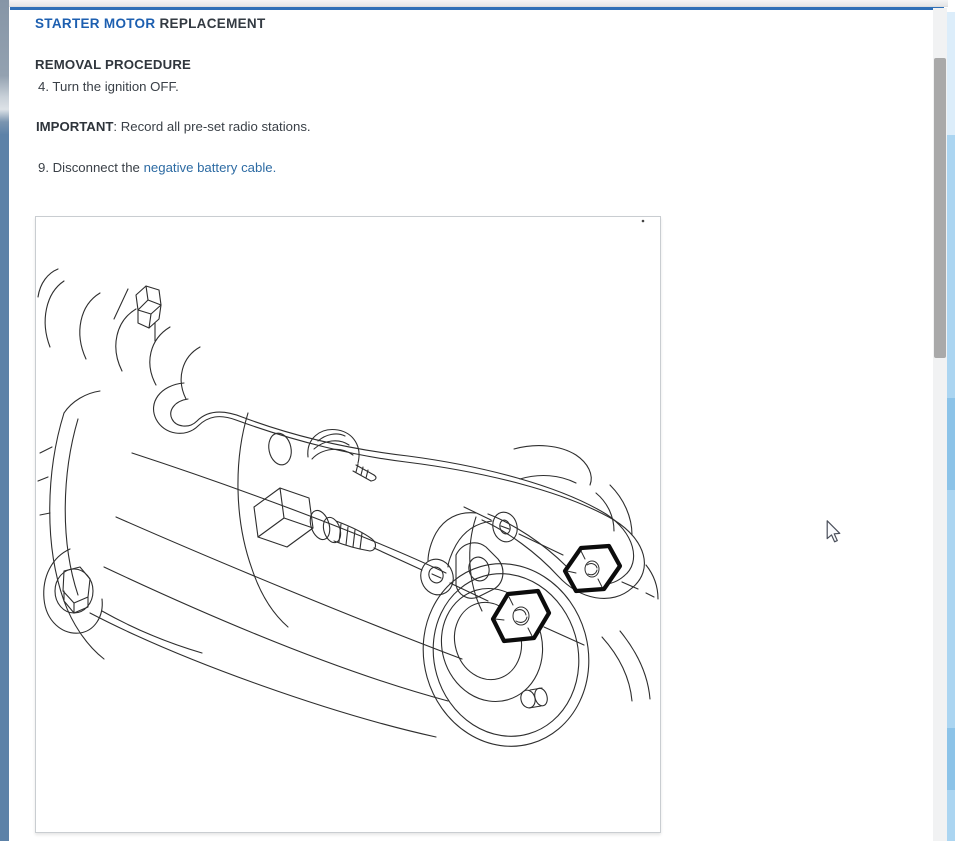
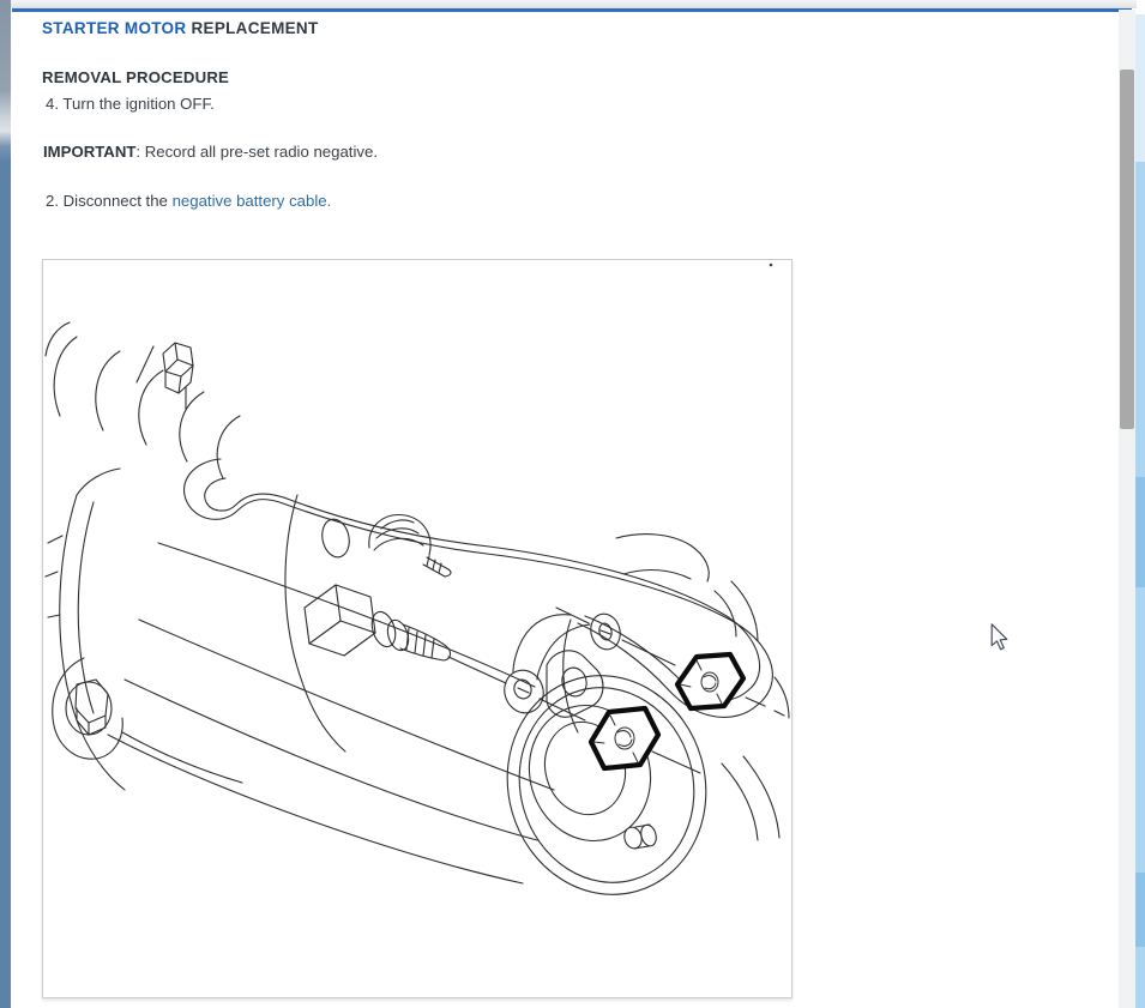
  STARTER MOTOR REPLACEMENT
  REMOVAL PROCEDURE
  4. Turn the ignition OFF.
- IMPORTANT: Record all pre-set radio stations.
+ IMPORTANT: Record all pre-set radio negative.
- 9. Disconnect the negative battery cable.
+ 2. Disconnect the negative battery cable.
